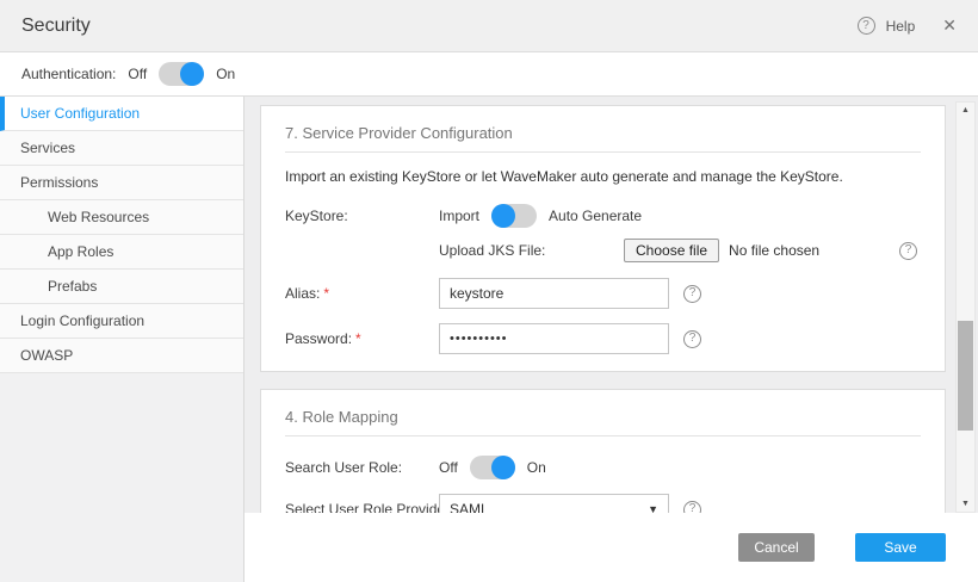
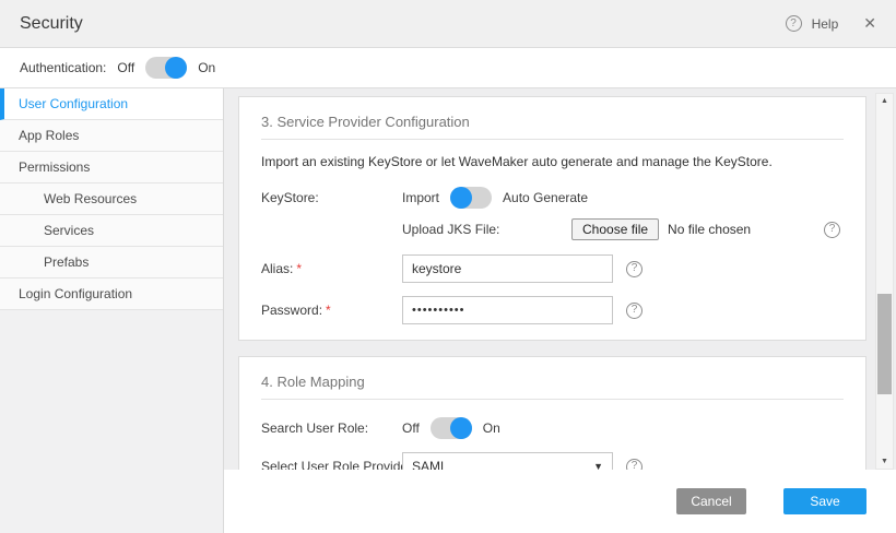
  Security
  ?
  Help
  ✕
  Authentication:
  Off
  On
  User Configuration
- Services
+ App Roles
  Permissions
  Web Resources
- App Roles
+ Services
  Prefabs
  Login Configuration
- OWASP
- 7. Service Provider Configuration
+ 3. Service Provider Configuration
  Import an existing KeyStore or let WaveMaker auto generate and manage the KeyStore.
  KeyStore:
  Import
  Auto Generate
  Upload JKS File:
  Choose file
  No file chosen
  ?
  Alias: *
  keystore
  ?
  Password: *
  ••••••••••
  ?
  4. Role Mapping
  Search User Role:
  Off
  On
  Select User Role Provid
  SAML
  ▼
  ?
  Cancel
  Save
